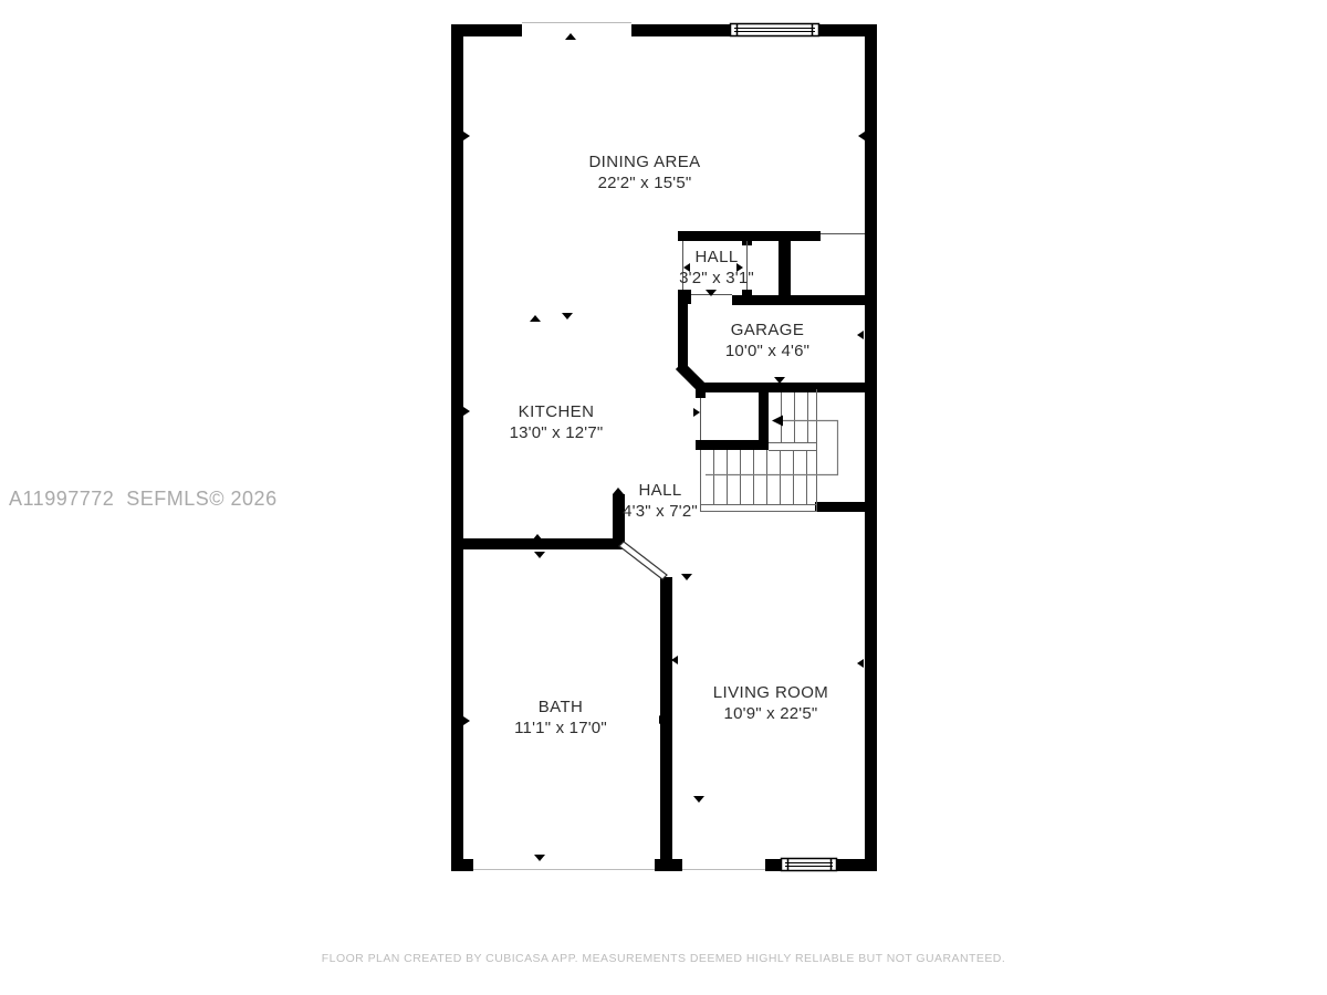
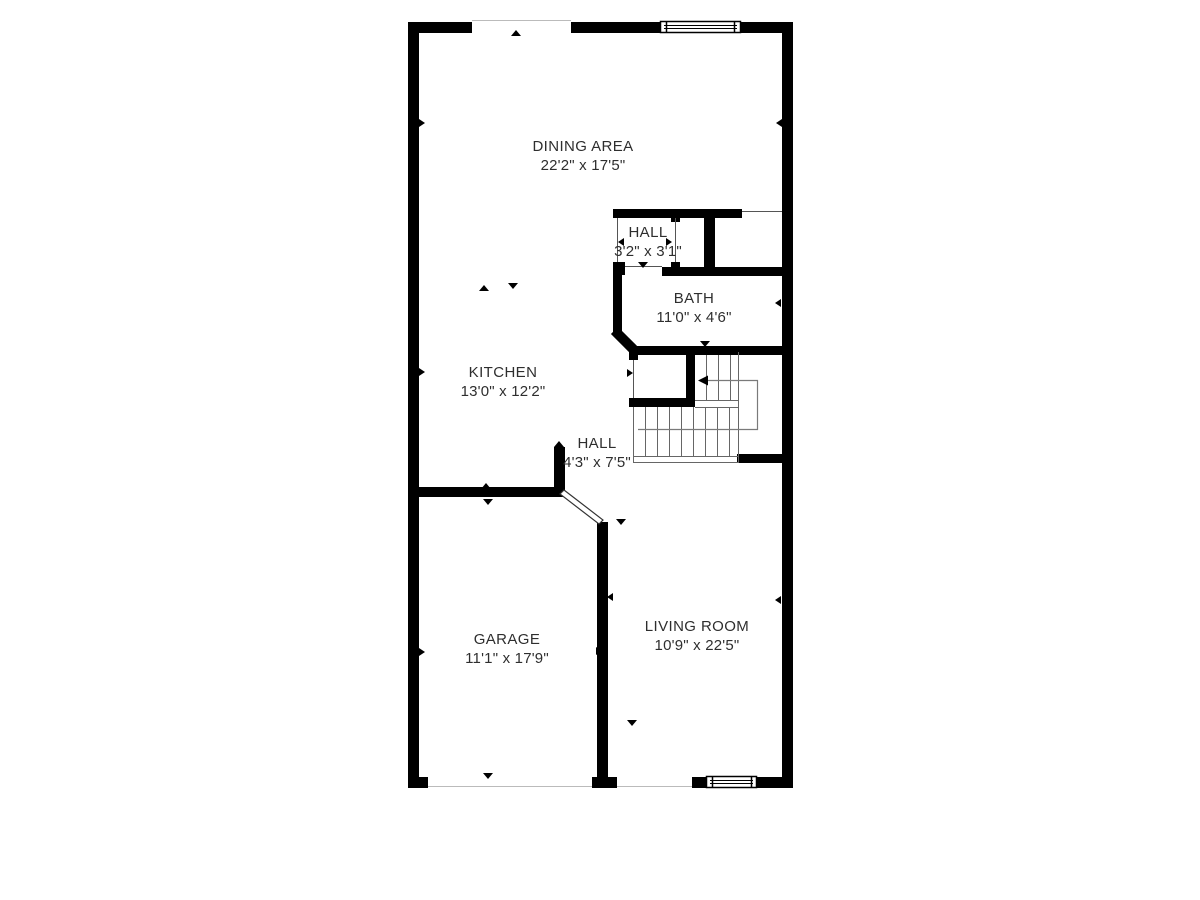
  DINING AREA
- 22'2" x 15'5"
+ 22'2" x 17'5"
  HALL
  3'2" x 3'1"
- GARAGE
+ BATH
- 10'0" x 4'6"
+ 11'0" x 4'6"
  KITCHEN
- 13'0" x 12'7"
+ 13'0" x 12'2"
  HALL
- 4'3" x 7'2"
+ 4'3" x 7'5"
- BATH
+ GARAGE
- 11'1" x 17'0"
+ 11'1" x 17'9"
  LIVING ROOM
  10'9" x 22'5"
- A11997772 SEFMLS© 2026
- FLOOR PLAN CREATED BY CUBICASA APP. MEASUREMENTS DEEMED HIGHLY RELIABLE BUT NOT GUARANTEED.
